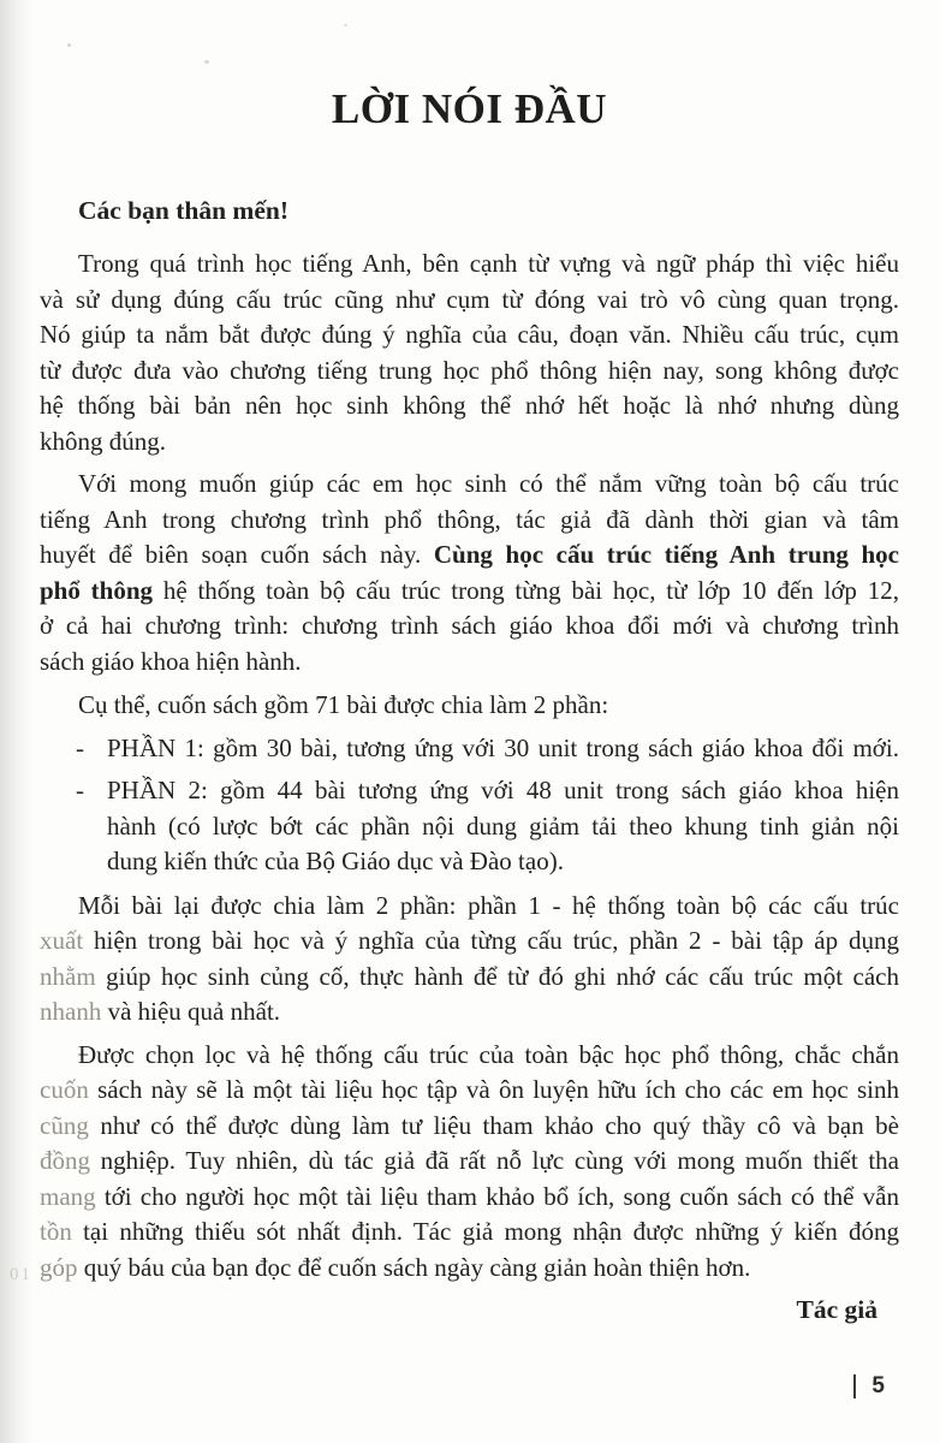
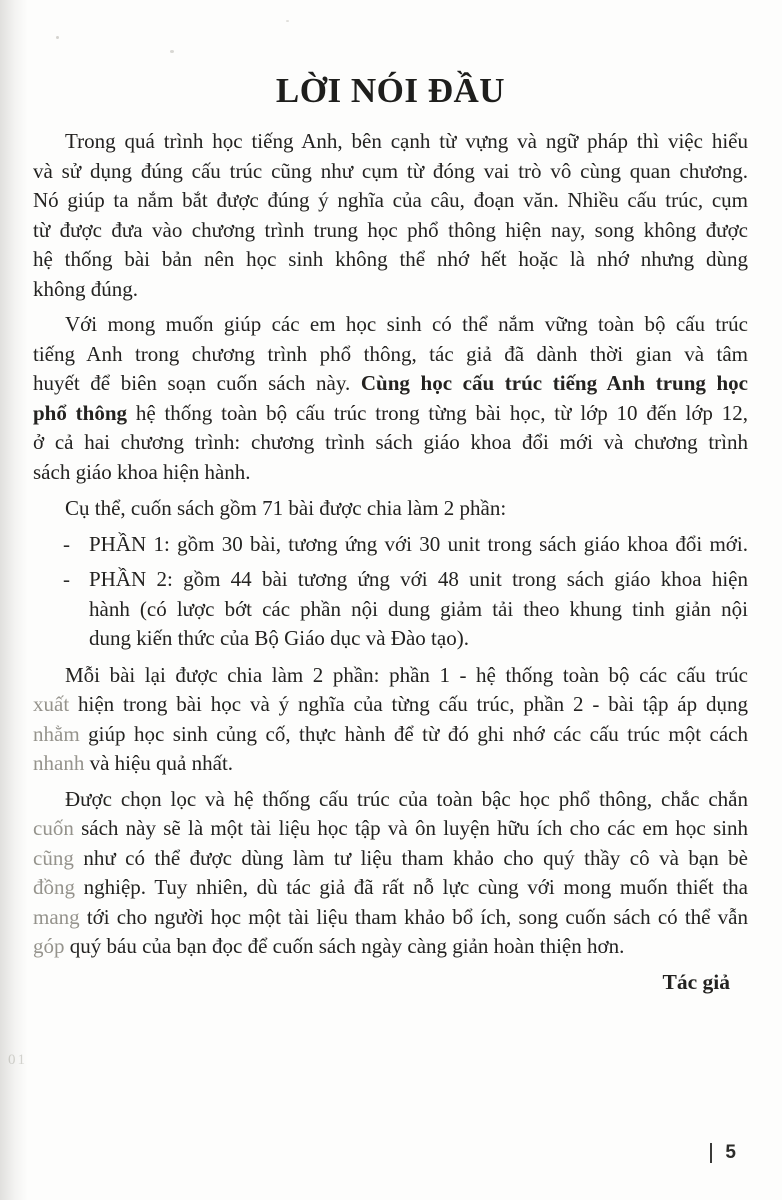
  01
  LỜI NÓI ĐẦU
- Các bạn thân mến!
  Trong quá trình học tiếng Anh, bên cạnh từ vựng và ngữ pháp thì việc hiểu
- và sử dụng đúng cấu trúc cũng như cụm từ đóng vai trò vô cùng quan trọng.
+ và sử dụng đúng cấu trúc cũng như cụm từ đóng vai trò vô cùng quan chương.
  Nó giúp ta nắm bắt được đúng ý nghĩa của câu, đoạn văn. Nhiều cấu trúc, cụm
- từ được đưa vào chương tiếng trung học phổ thông hiện nay, song không được
+ từ được đưa vào chương trình trung học phổ thông hiện nay, song không được
  hệ thống bài bản nên học sinh không thể nhớ hết hoặc là nhớ nhưng dùng
  không đúng.
  Với mong muốn giúp các em học sinh có thể nắm vững toàn bộ cấu trúc
  tiếng Anh trong chương trình phổ thông, tác giả đã dành thời gian và tâm
  huyết để biên soạn cuốn sách này. Cùng học cấu trúc tiếng Anh trung học
  phổ thông hệ thống toàn bộ cấu trúc trong từng bài học, từ lớp 10 đến lớp 12,
  ở cả hai chương trình: chương trình sách giáo khoa đổi mới và chương trình
  sách giáo khoa hiện hành.
  Cụ thể, cuốn sách gồm 71 bài được chia làm 2 phần:
  -
  PHẦN 1: gồm 30 bài, tương ứng với 30 unit trong sách giáo khoa đổi mới.
  -
  PHẦN 2: gồm 44 bài tương ứng với 48 unit trong sách giáo khoa hiện
  hành (có lược bớt các phần nội dung giảm tải theo khung tinh giản nội
  dung kiến thức của Bộ Giáo dục và Đào tạo).
  Mỗi bài lại được chia làm 2 phần: phần 1 - hệ thống toàn bộ các cấu trúc
  xuất hiện trong bài học và ý nghĩa của từng cấu trúc, phần 2 - bài tập áp dụng
  nhằm giúp học sinh củng cố, thực hành để từ đó ghi nhớ các cấu trúc một cách
  nhanh và hiệu quả nhất.
  Được chọn lọc và hệ thống cấu trúc của toàn bậc học phổ thông, chắc chắn
  cuốn sách này sẽ là một tài liệu học tập và ôn luyện hữu ích cho các em học sinh
  cũng như có thể được dùng làm tư liệu tham khảo cho quý thầy cô và bạn bè
  đồng nghiệp. Tuy nhiên, dù tác giả đã rất nỗ lực cùng với mong muốn thiết tha
  mang tới cho người học một tài liệu tham khảo bổ ích, song cuốn sách có thể vẫn
- tồn tại những thiếu sót nhất định. Tác giả mong nhận được những ý kiến đóng
  góp quý báu của bạn đọc để cuốn sách ngày càng giản hoàn thiện hơn.
  Tác giả
  5
